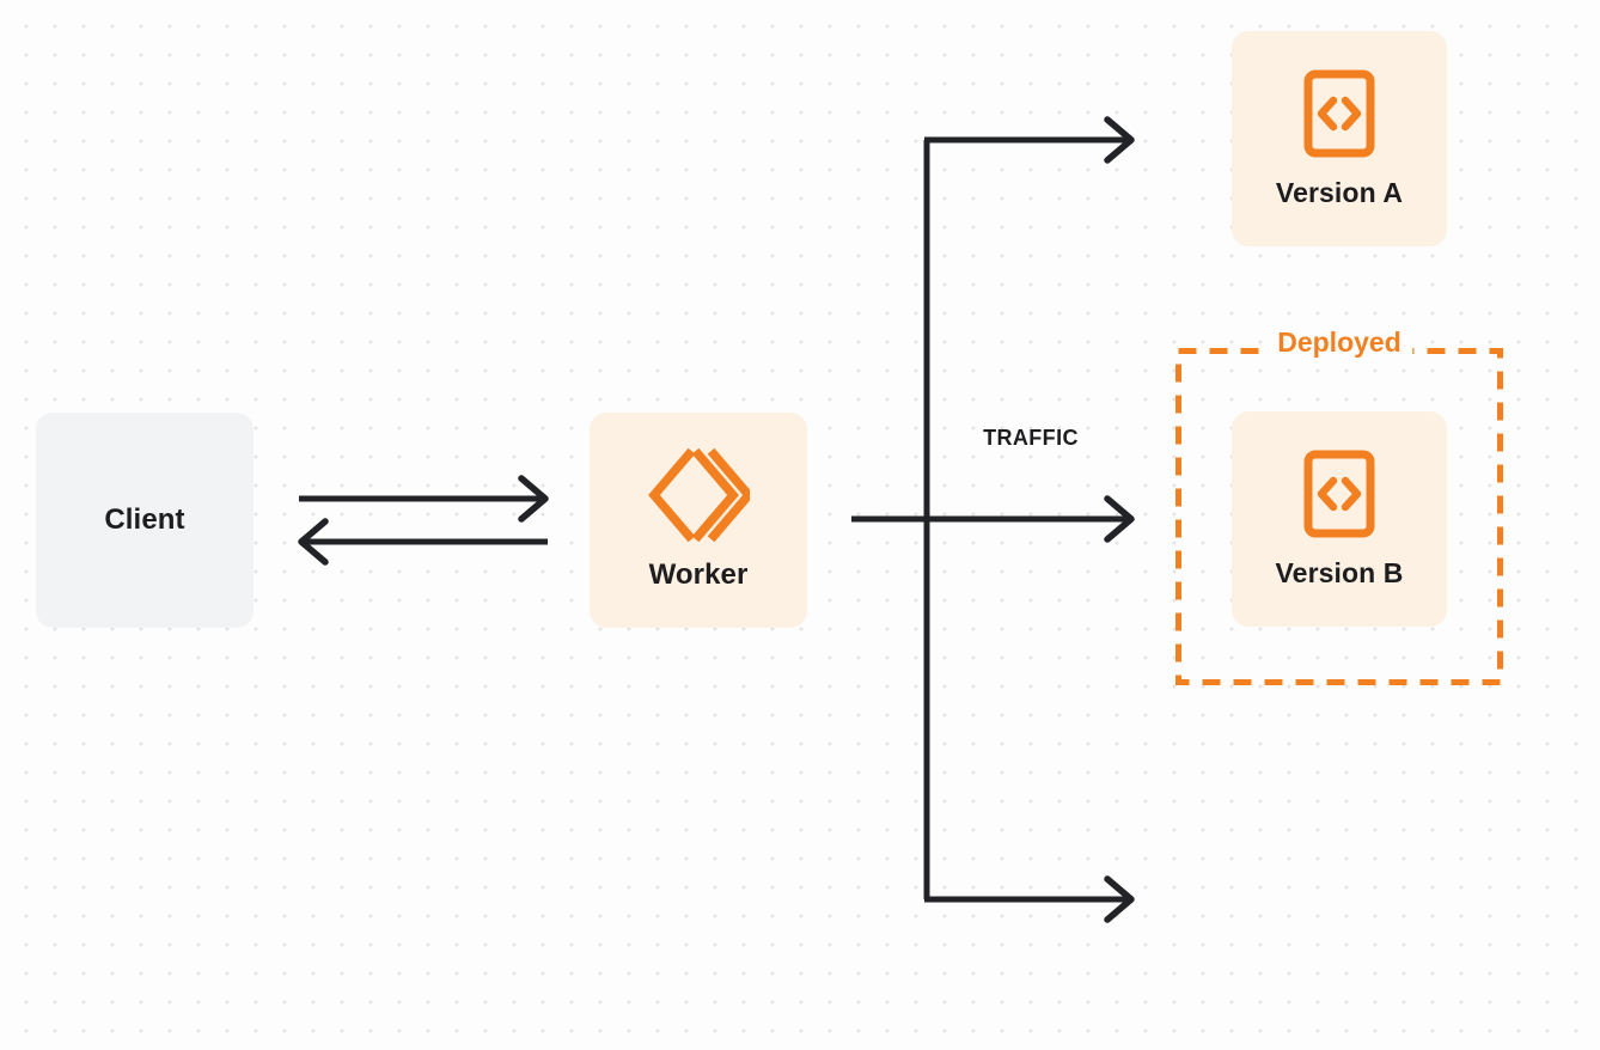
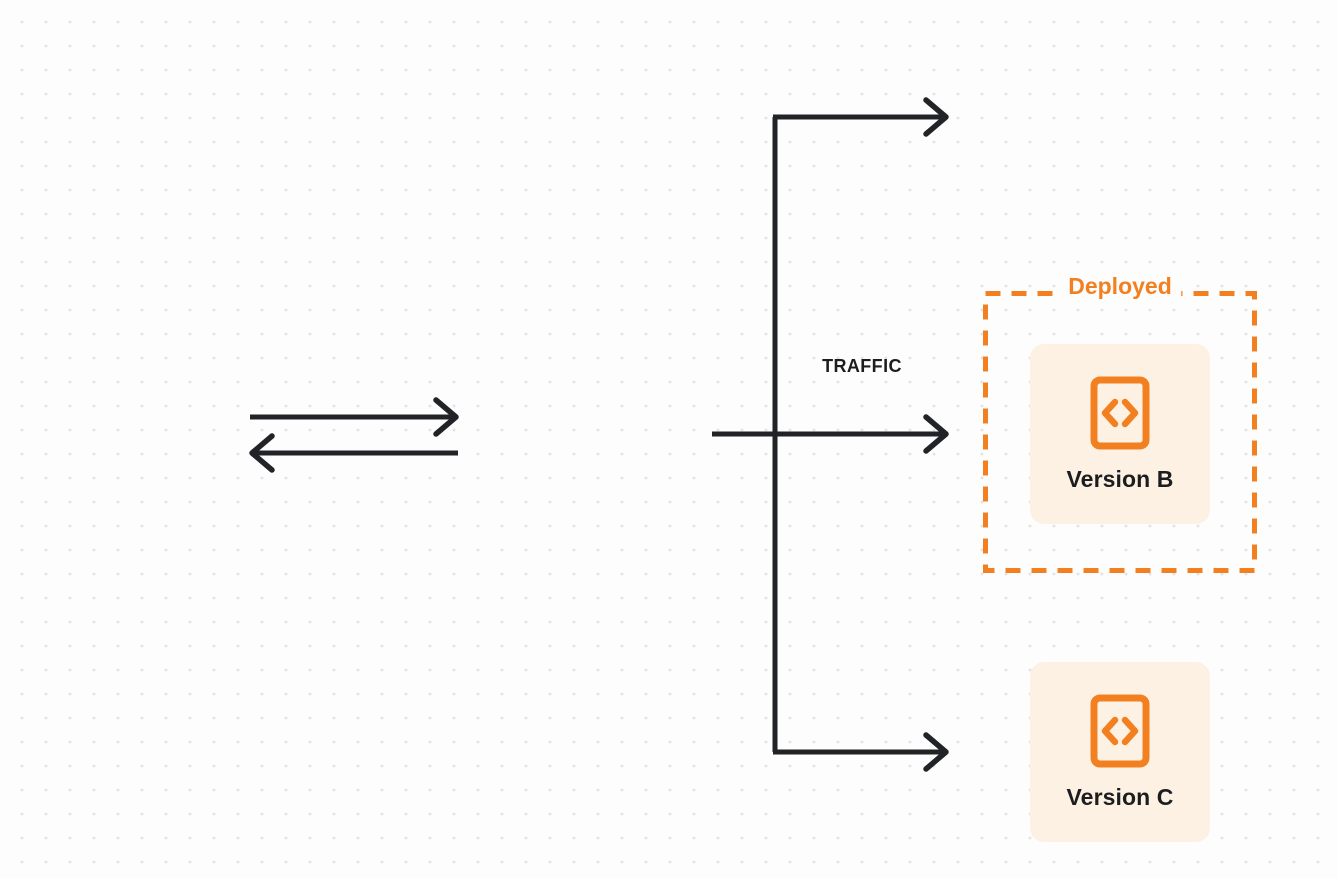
  TRAFFIC
- Client
- Worker
  Deployed
- Version A
  Version B
+ Version C
